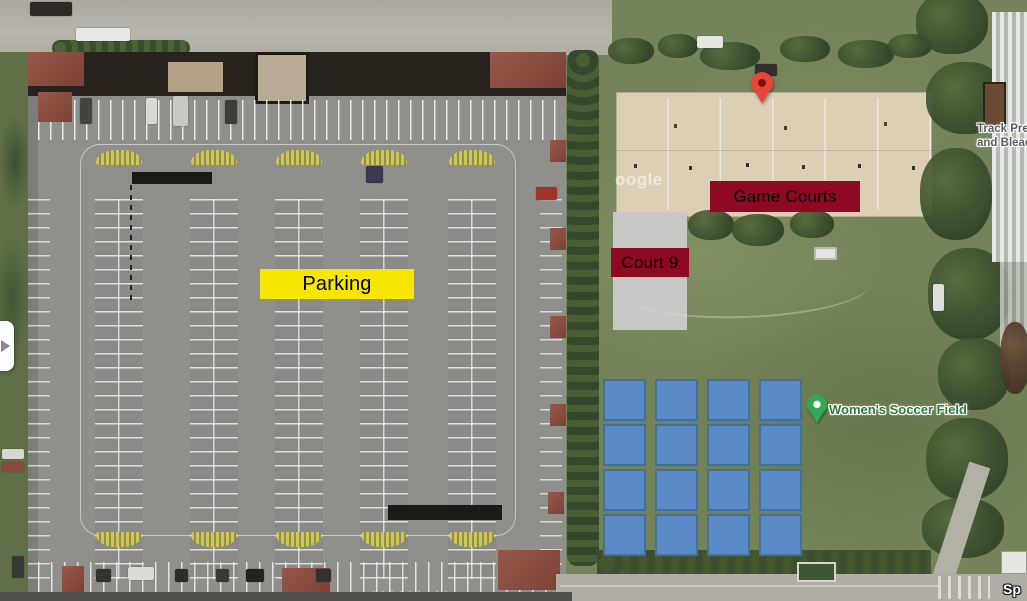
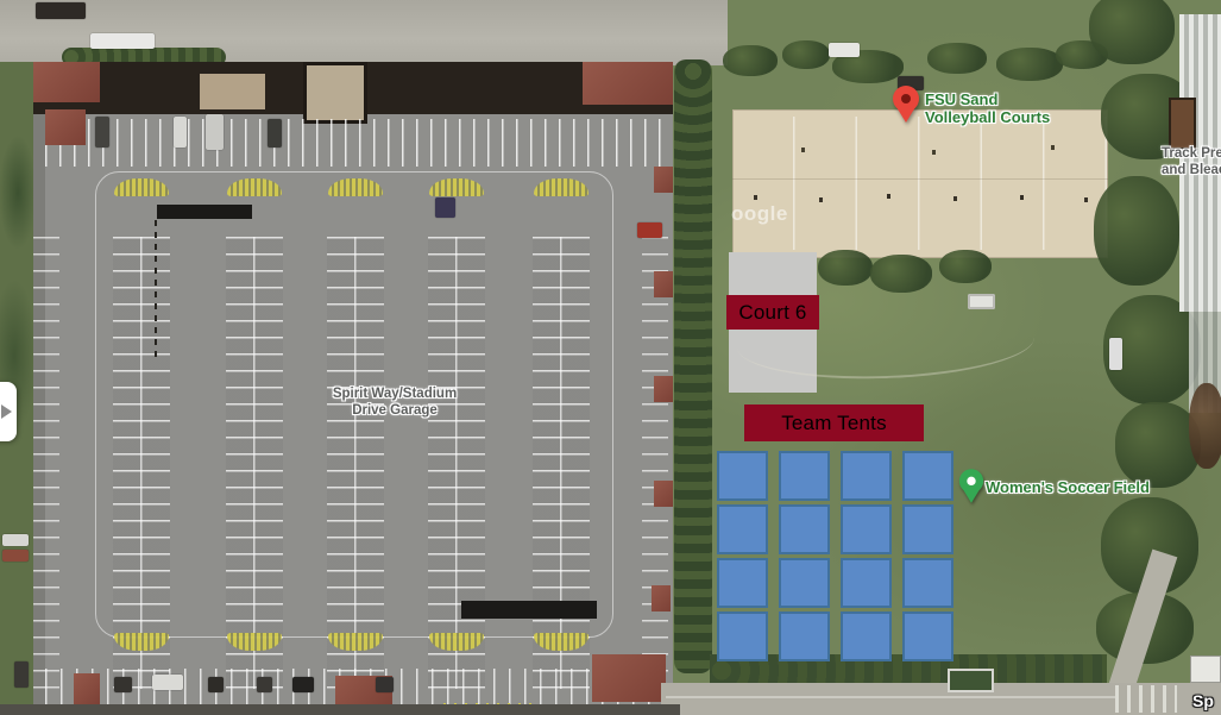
  oogle
- Parking
- Game Courts
- Court 9
+ Court 6
+ Team Tents
+ FSU Sand
+ Volleyball Courts
  Women's Soccer Field
+ Spirit Way/Stadium
+ Drive Garage
  Track Pre
  and Blea
  Sp
